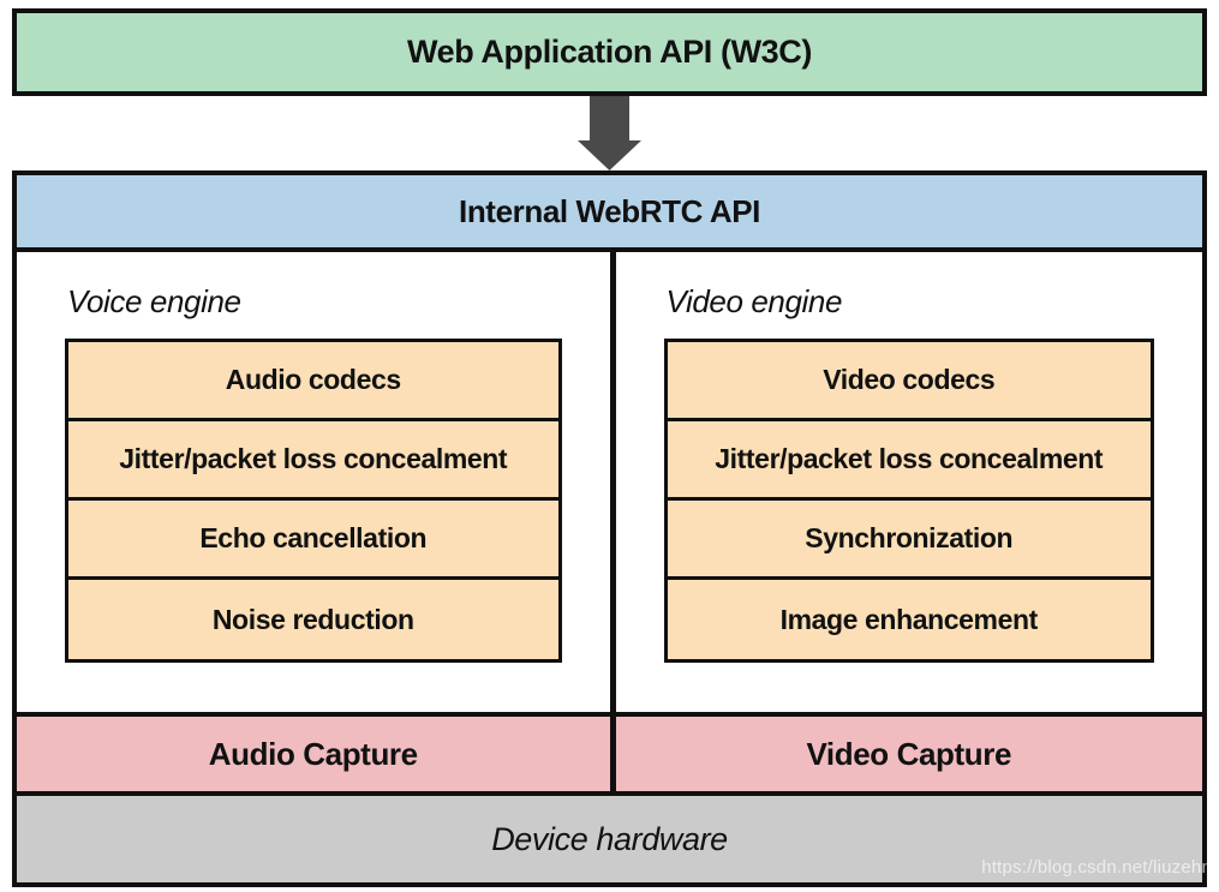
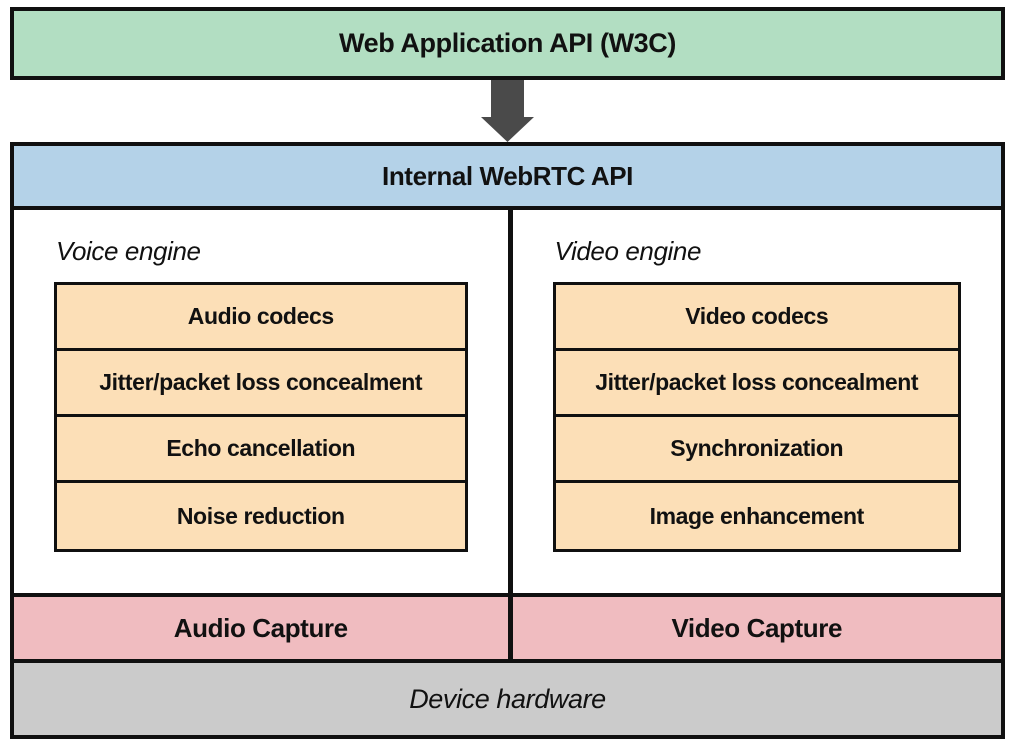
  Web Application API (W3C)
  Internal WebRTC API
  Voice engine
  Audio codecs
  Jitter/packet loss concealment
  Echo cancellation
  Noise reduction
  Video engine
  Video codecs
  Jitter/packet loss concealment
  Synchronization
  Image enhancement
  Audio Capture
  Video Capture
  Device hardware
- https://blog.csdn.net/liuzehn
